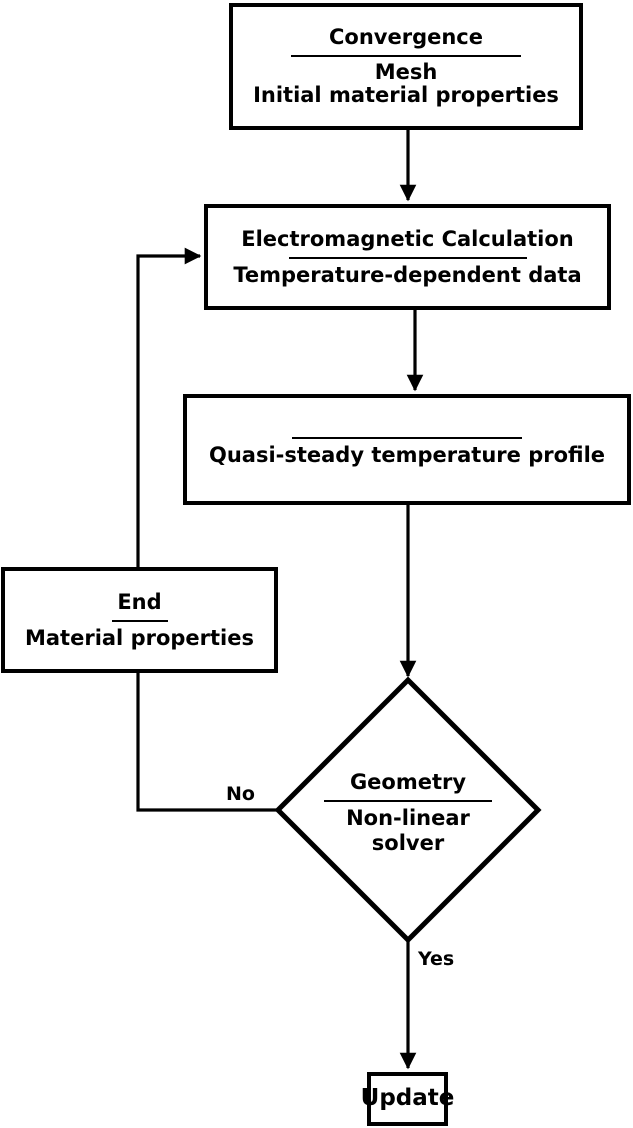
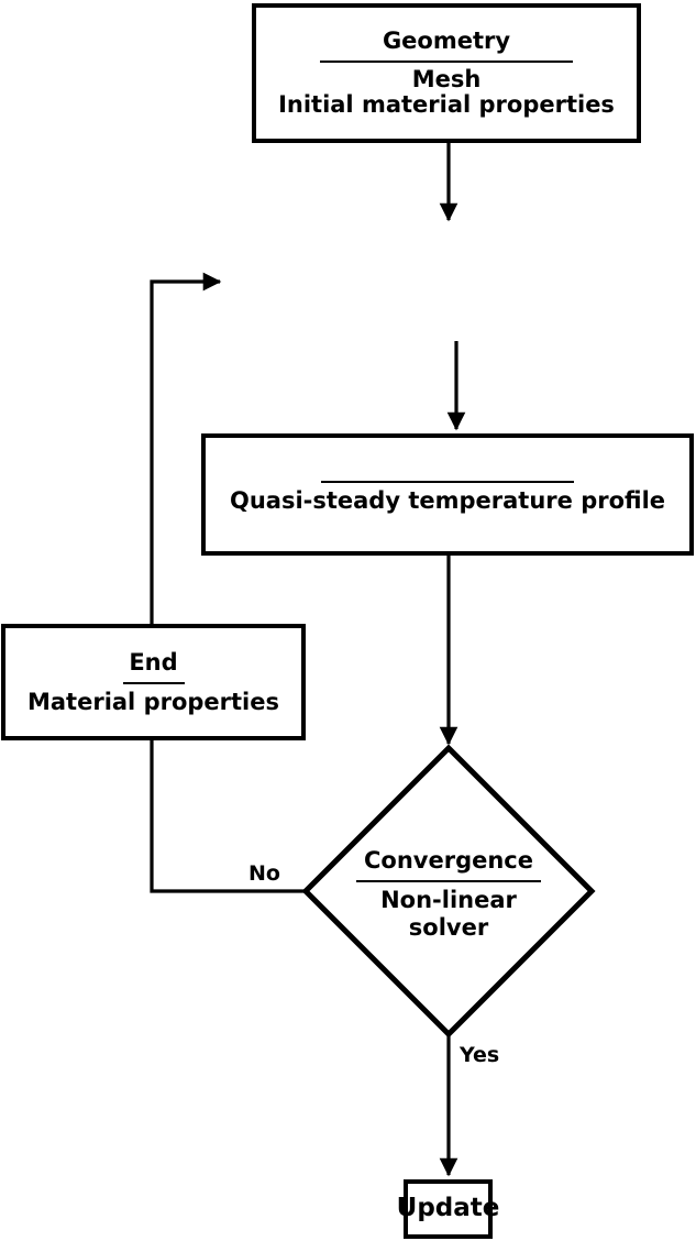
- Convergence
+ Geometry
  Mesh
  Initial material properties
- Electromagnetic Calculation
- Temperature-dependent data
  Quasi-steady temperature profile
  End
  Material properties
- Geometry
+ Convergence
  Non-linear
  solver
  Update
  No
  Yes
